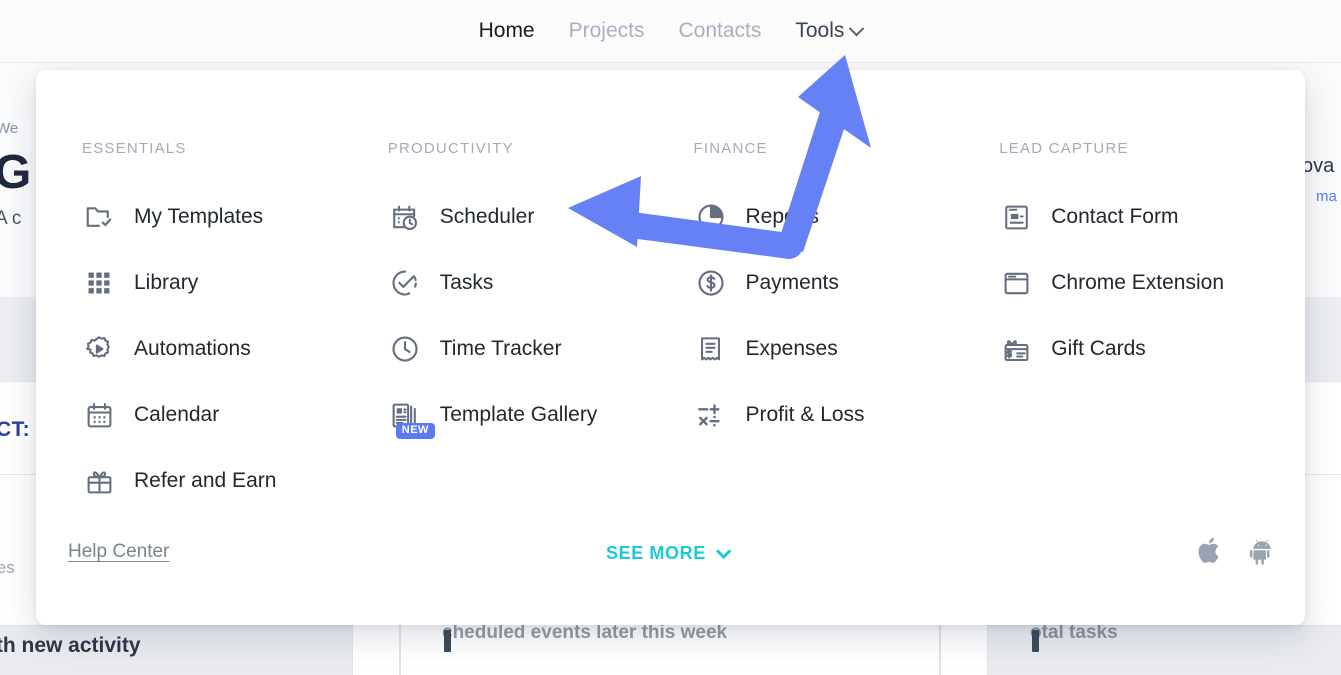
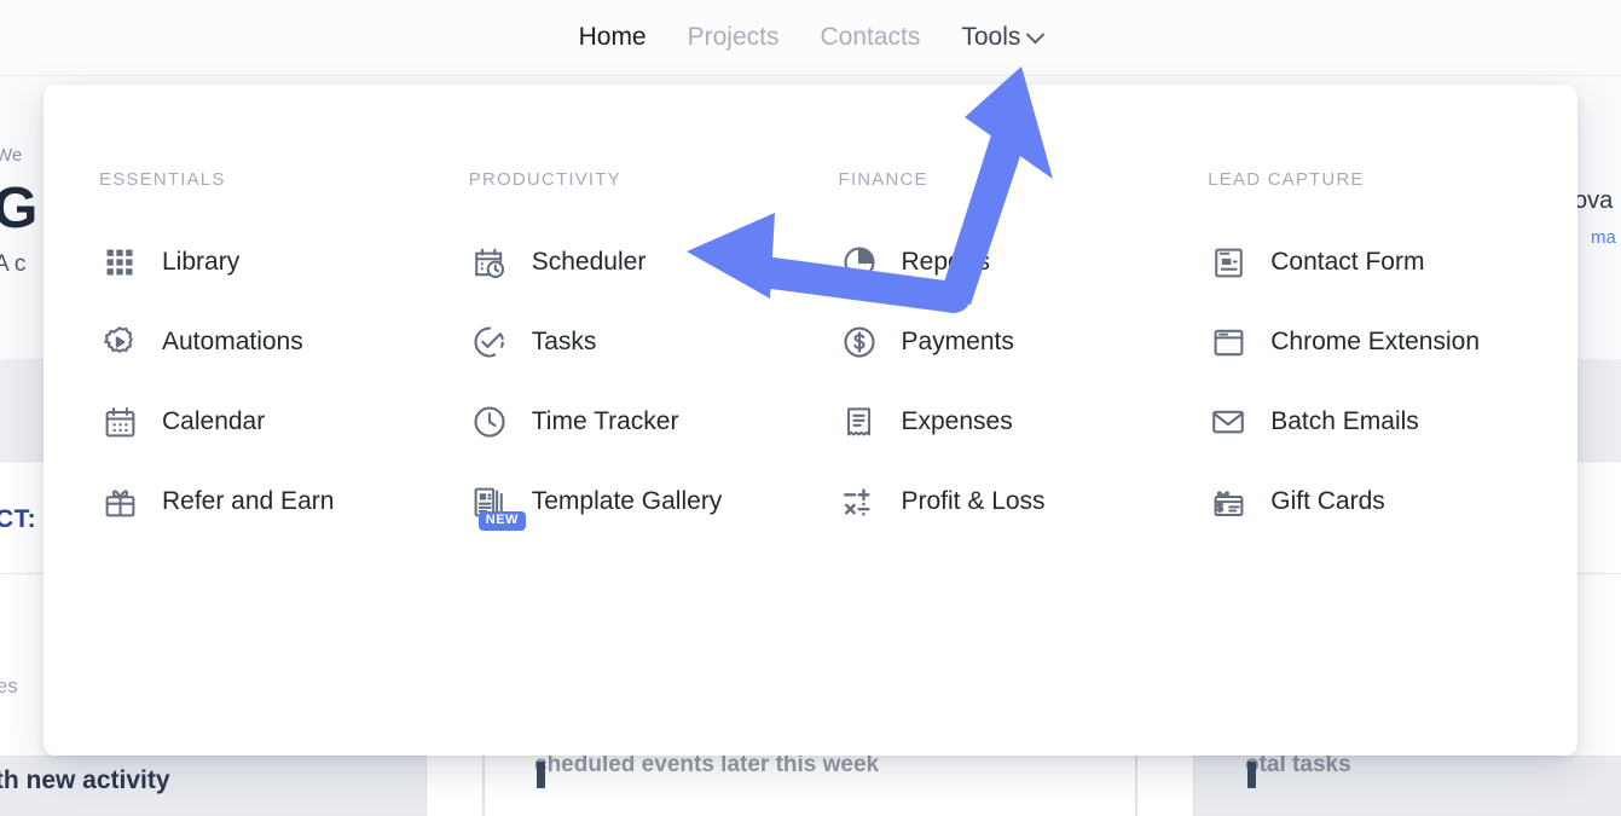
  We
  G
  A c
  ova
  ma
  CT:
  h new activity
  heduled events later this week
  tal tasks
  Home
  Projects
  Contacts
  Tools
  ESSENTIALS
- My Templates
  Library
  Automations
  Calendar
  Refer and Earn
  PRODUCTIVITY
  Scheduler
  Tasks
  Time Tracker
  NEW
  Template Gallery
  FINANCE
  Payments
  Expenses
  Profit & Loss
  LEAD CAPTURE
  Contact Form
  Chrome Extension
+ Batch Emails
  Gift Cards
- Help Center
- SEE MORE
